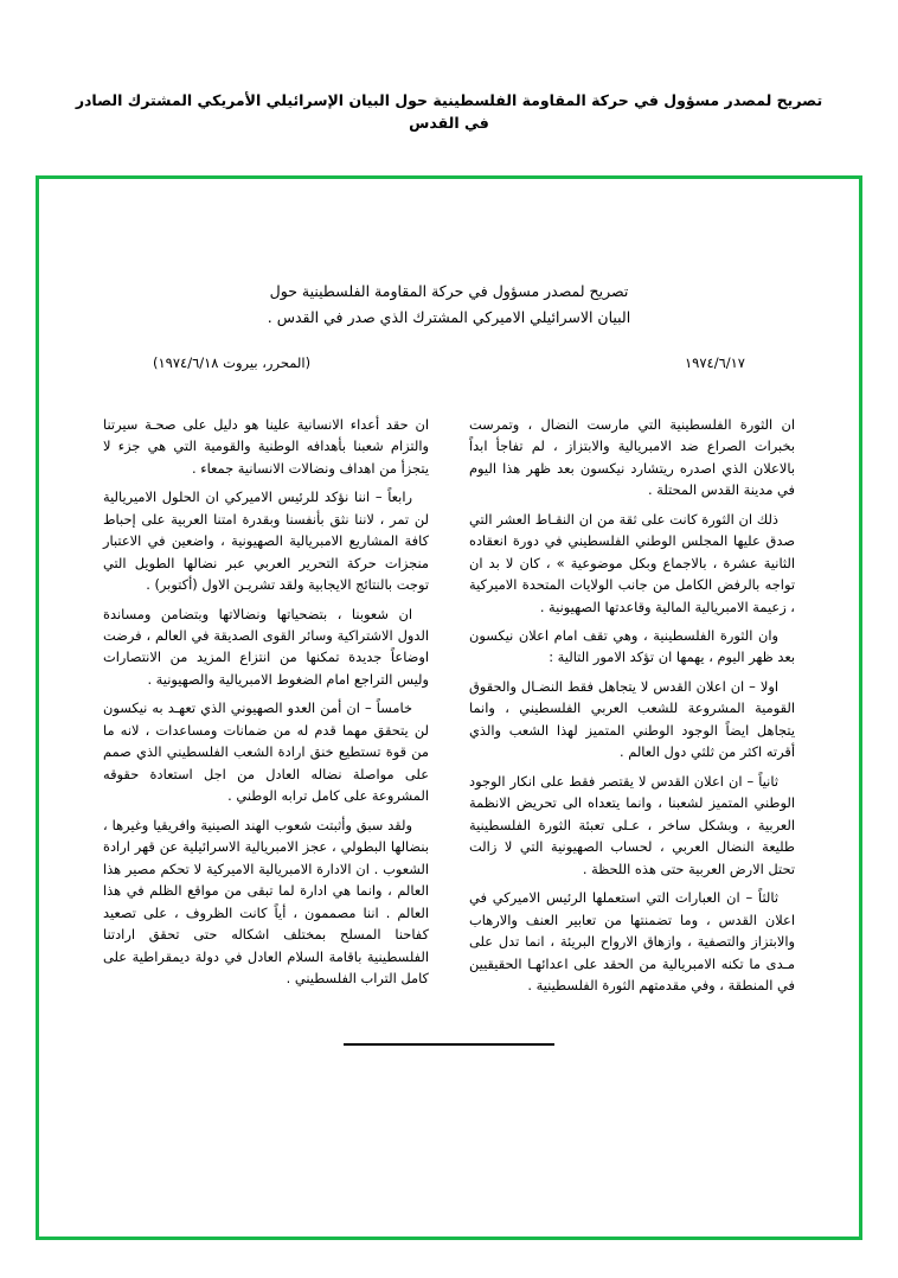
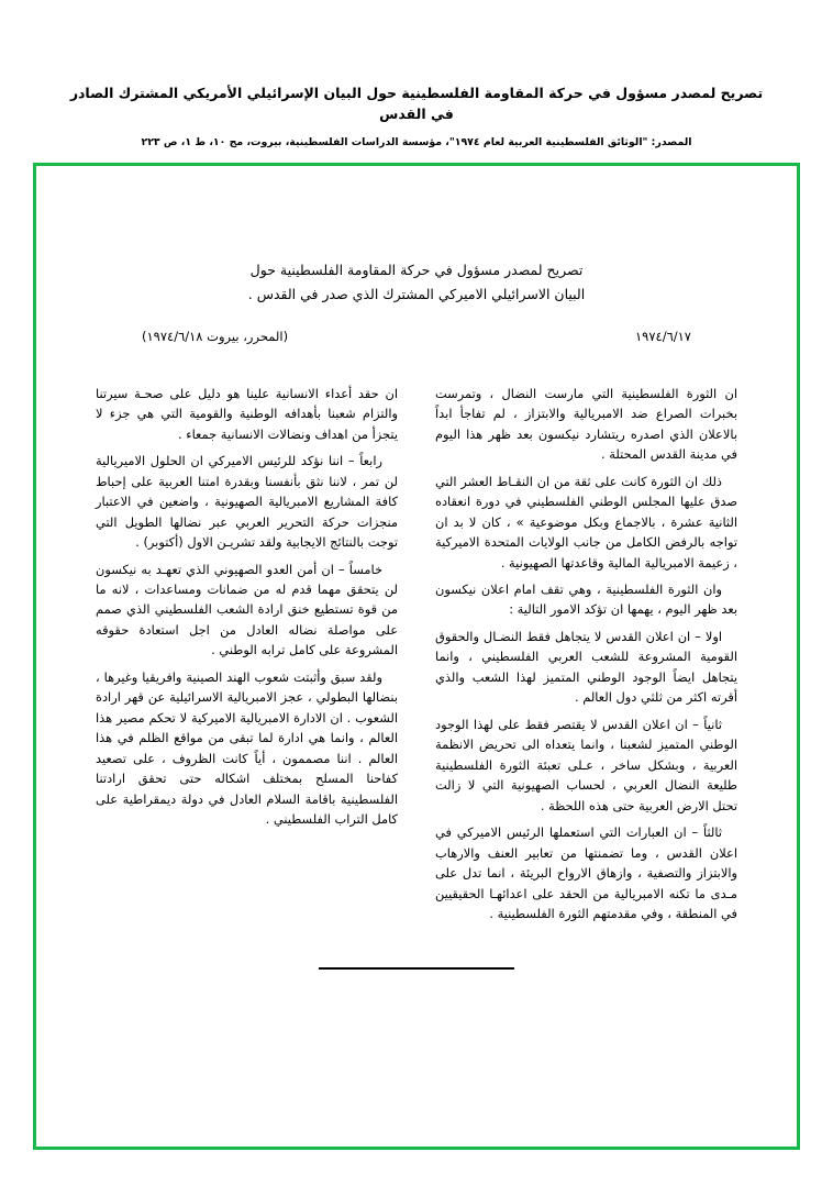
  تصريح لمصدر مسؤول في حركة المقاومة الفلسطينية حول البيان الإسرائيلي الأمريكي المشترك الصادر في القدس
+ المصدر: "الوثائق الفلسطينية العربية لعام ١٩٧٤"، مؤسسة الدراسات الفلسطينية، بيروت، مج ١٠، ط ١، ص ٢٢٣
  تصريح لمصدر مسؤول في حركة المقاومة الفلسطينية حول
  البيان الاسرائيلي الاميركي المشترك الذي صدر في القدس .
  ١٩٧٤/٦/١٧
  (المحرر، بيروت ١٩٧٤/٦/١٨)
  ان الثورة الفلسطينية التي مارست النضال ، وتمرست بخبرات الصراع ضد الامبريالية والابتزاز ، لم تفاجأ ابداً بالاعلان الذي اصدره ريتشارد نيكسون بعد ظهر هذا اليوم في مدينة القدس المحتلة .
  ذلك ان الثورة كانت على ثقة من ان النقـاط العشر التي صدق عليها المجلس الوطني الفلسطيني في دورة انعقاده الثانية عشرة ، بالاجماع وبكل موضوعية » ، كان لا بد ان تواجه بالرفض الكامل من جانب الولايات المتحدة الاميركية ، زعيمة الامبريالية المالية وقاعدتها الصهيونية .
  وان الثورة الفلسطينية ، وهي تقف امام اعلان نيكسون بعد ظهر اليوم ، يهمها ان تؤكد الامور التالية :
  اولا – ان اعلان القدس لا يتجاهل فقط النضـال والحقوق القومية المشروعة للشعب العربي الفلسطيني ، وانما يتجاهل ايضاً الوجود الوطني المتميز لهذا الشعب والذي أقرته اكثر من ثلثي دول العالم .
- ثانياً – ان اعلان القدس لا يقتصر فقط على انكار الوجود الوطني المتميز لشعبنا ، وانما يتعداه الى تحريض الانظمة العربية ، وبشكل ساخر ، عـلى تعبئة الثورة الفلسطينية طليعة النضال العربي ، لحساب الصهيونية التي لا زالت تحتل الارض العربية حتى هذه اللحظة .
+ ثانياً – ان اعلان القدس لا يقتصر فقط على لهذا الوجود الوطني المتميز لشعبنا ، وانما يتعداه الى تحريض الانظمة العربية ، وبشكل ساخر ، عـلى تعبئة الثورة الفلسطينية طليعة النضال العربي ، لحساب الصهيونية التي لا زالت تحتل الارض العربية حتى هذه اللحظة .
  ثالثاً – ان العبارات التي استعملها الرئيس الاميركي في اعلان القدس ، وما تضمنتها من تعابير العنف والارهاب والابتزاز والتصفية ، وازهاق الارواح البريئة ، انما تدل على مـدى ما تكنه الامبريالية من الحقد على اعدائهـا الحقيقيين في المنطقة ، وفي مقدمتهم الثورة الفلسطينية .
  ان حقد أعداء الانسانية علينا هو دليل على صحـة سيرتنا والتزام شعبنا بأهدافه الوطنية والقومية التي هي جزء لا يتجزأ من اهداف ونضالات الانسانية جمعاء .
  رابعاً – اننا نؤكد للرئيس الاميركي ان الحلول الاميريالية لن تمر ، لاننا نثق بأنفسنا وبقدرة امتنا العربية على إحباط كافة المشاريع الامبريالية الصهيونية ، واضعين في الاعتبار منجزات حركة التحرير العربي عبر نضالها الطويل التي توجت بالنتائج الايجابية ولقد تشريـن الاول (أكتوبر) .
- ان شعوبنا ، بتضحياتها ونضالاتها وبتضامن ومساندة الدول الاشتراكية وسائر القوى الصديقة في العالم ، فرضت اوضاعاً جديدة تمكنها من انتزاع المزيد من الانتصارات وليس التراجع امام الضغوط الامبريالية والصهيونية .
  خامساً – ان أمن العدو الصهيوني الذي تعهـد به نيكسون لن يتحقق مهما قدم له من ضمانات ومساعدات ، لانه ما من قوة تستطيع خنق ارادة الشعب الفلسطيني الذي صمم على مواصلة نضاله العادل من اجل استعادة حقوقه المشروعة على كامل ترابه الوطني .
  ولقد سبق وأثبتت شعوب الهند الصينية وافريقيا وغيرها ، بنضالها البطولي ، عجز الامبريالية الاسرائيلية عن قهر ارادة الشعوب . ان الادارة الامبريالية الاميركية لا تحكم مصير هذا العالم ، وانما هي ادارة لما تبقى من مواقع الظلم في هذا العالم . اننا مصممون ، أياً كانت الظروف ، على تصعيد كفاحنا المسلح بمختلف اشكاله حتى تحقق ارادتنا الفلسطينية باقامة السلام العادل في دولة ديمقراطية على كامل التراب الفلسطيني .
